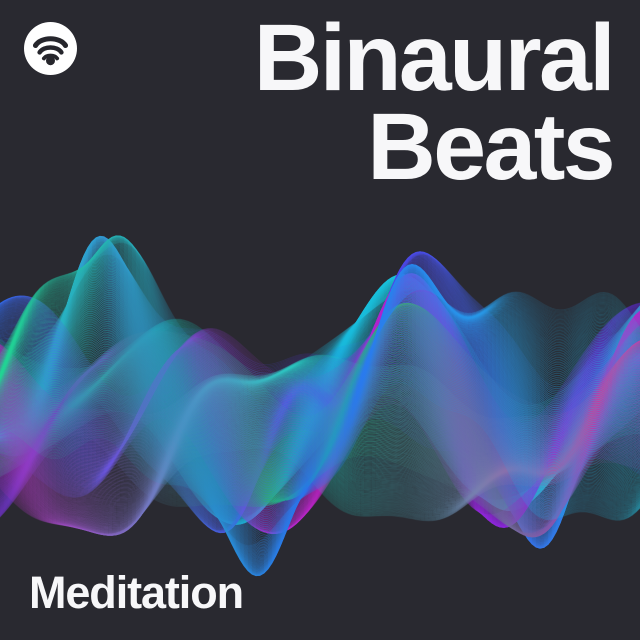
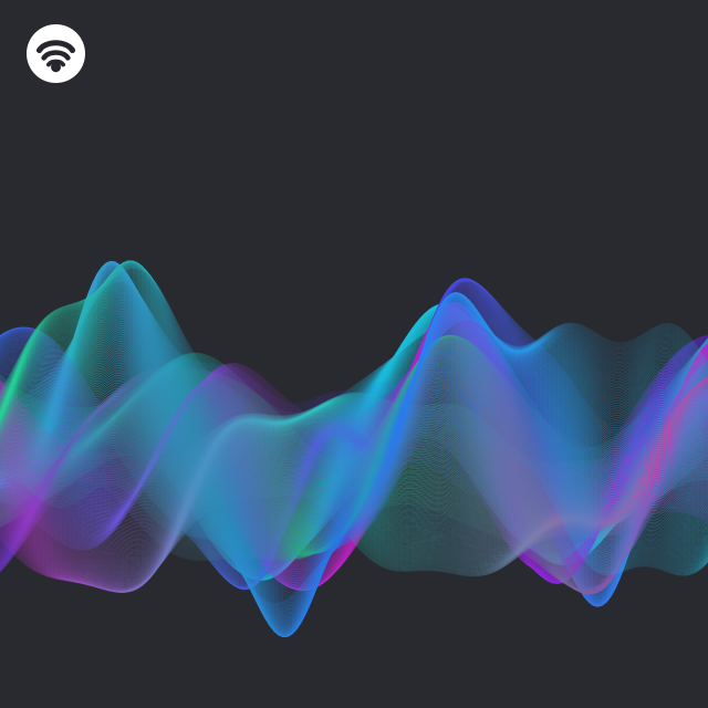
- Binaural
- Beats
- Meditation
